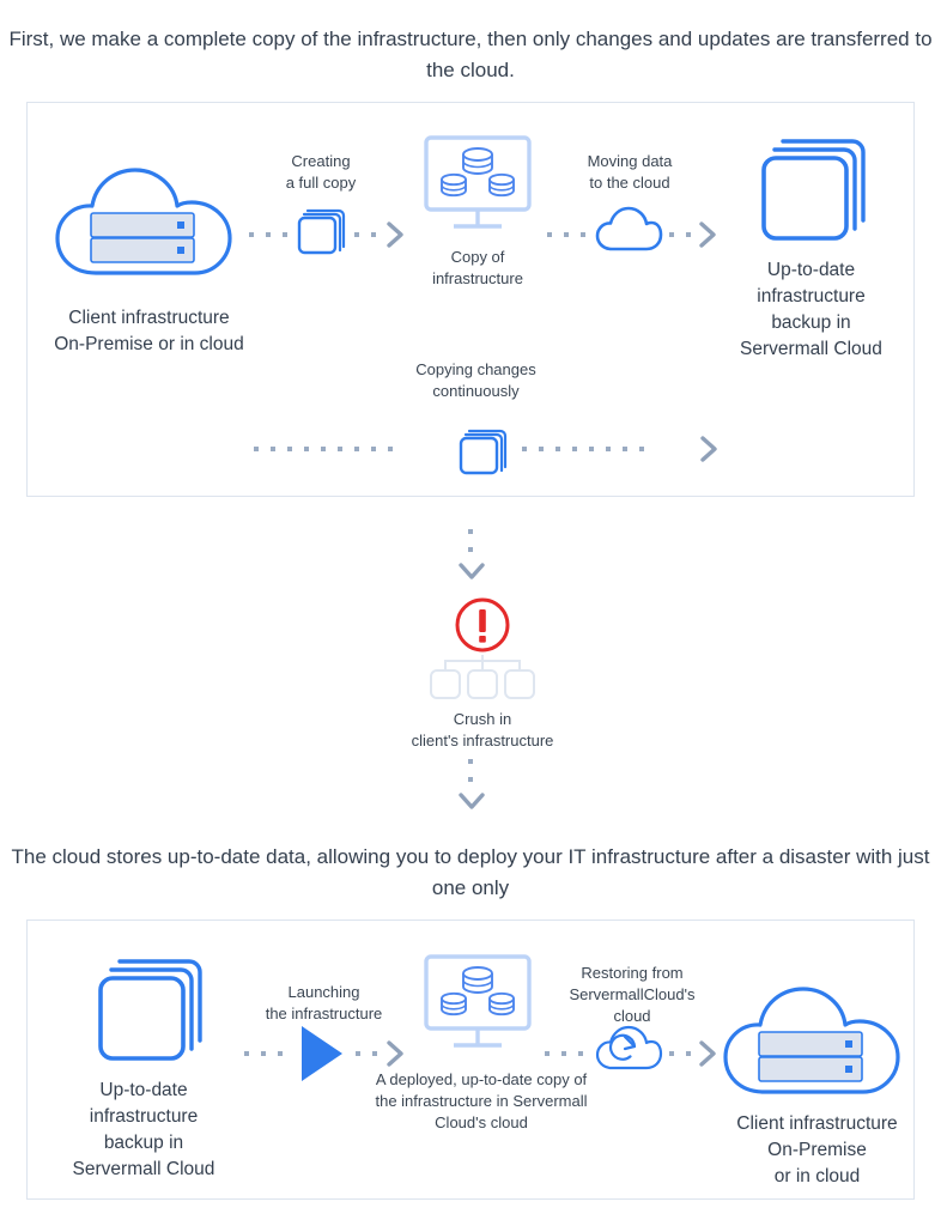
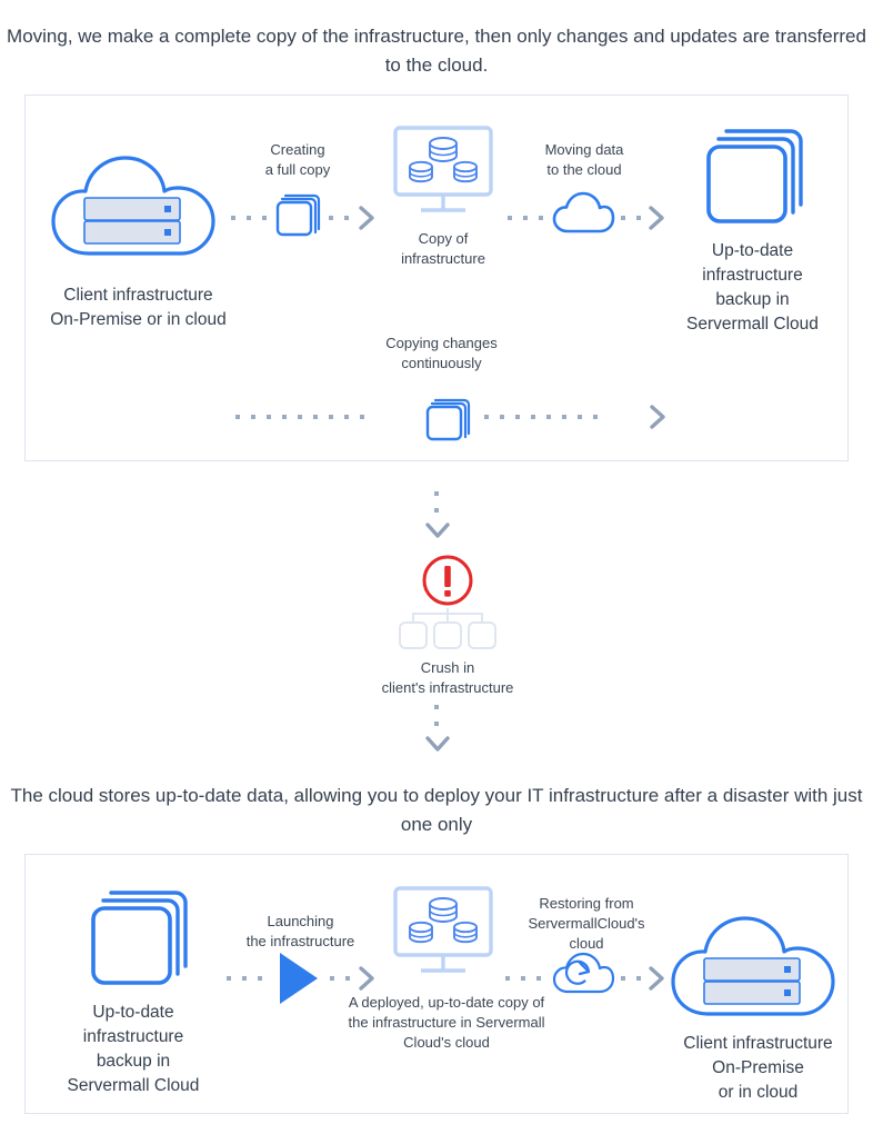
- First, we make a complete copy of the infrastructure, then only changes and updates are transferred to the cloud.
+ Moving, we make a complete copy of the infrastructure, then only changes and updates are transferred to the cloud.
  Client infrastructure
  On-Premise or in cloud
  Creating
  a full copy
  Copy of
  infrastructure
  Moving data
  to the cloud
  Up-to-date
  infrastructure
  backup in
  Servermall Cloud
  Copying changes
  continuously
  Crush in
  client's infrastructure
  The cloud stores up-to-date data, allowing you to deploy your IT infrastructure after a disaster with just one only
  Up-to-date
  infrastructure
  backup in
  Servermall Cloud
  Launching
  the infrastructure
  A deployed, up-to-date copy of
  the infrastructure in Servermall
  Cloud's cloud
  Restoring from
  ServermallCloud's
  cloud
  Client infrastructure
  On-Premise
  or in cloud
